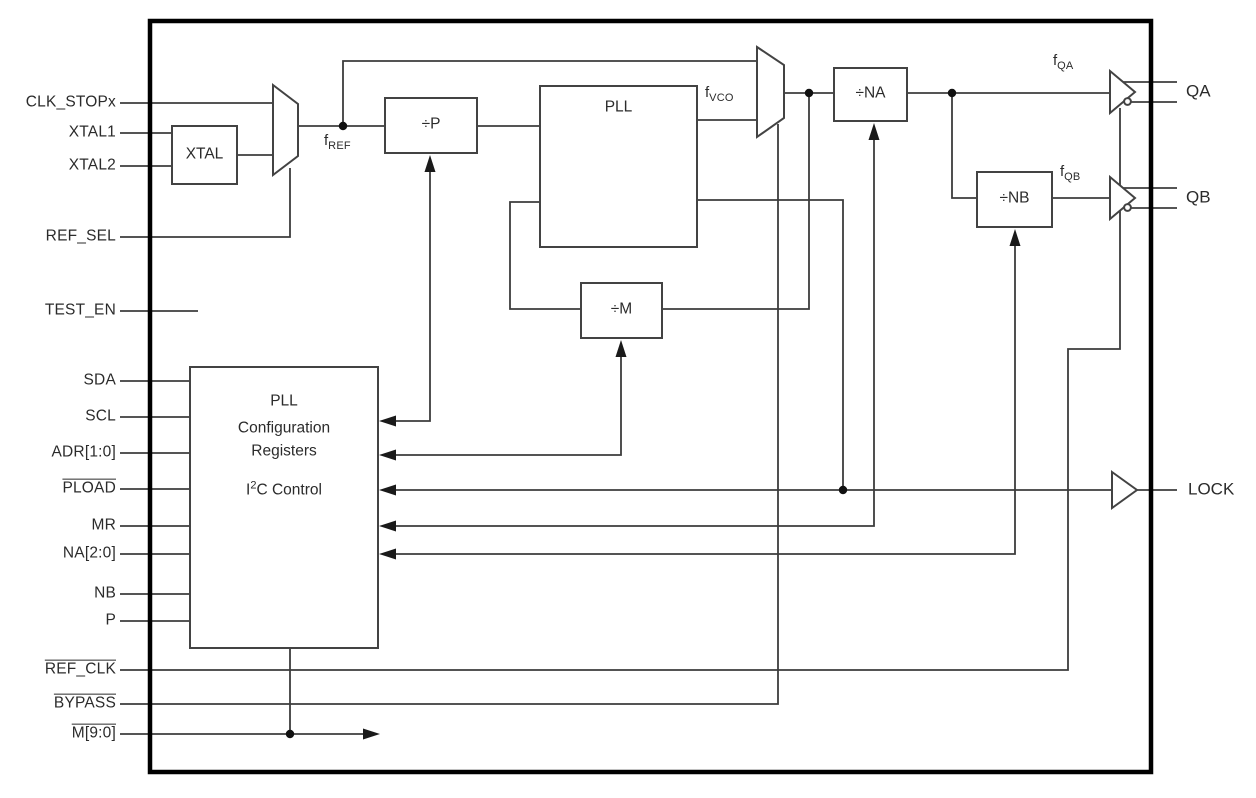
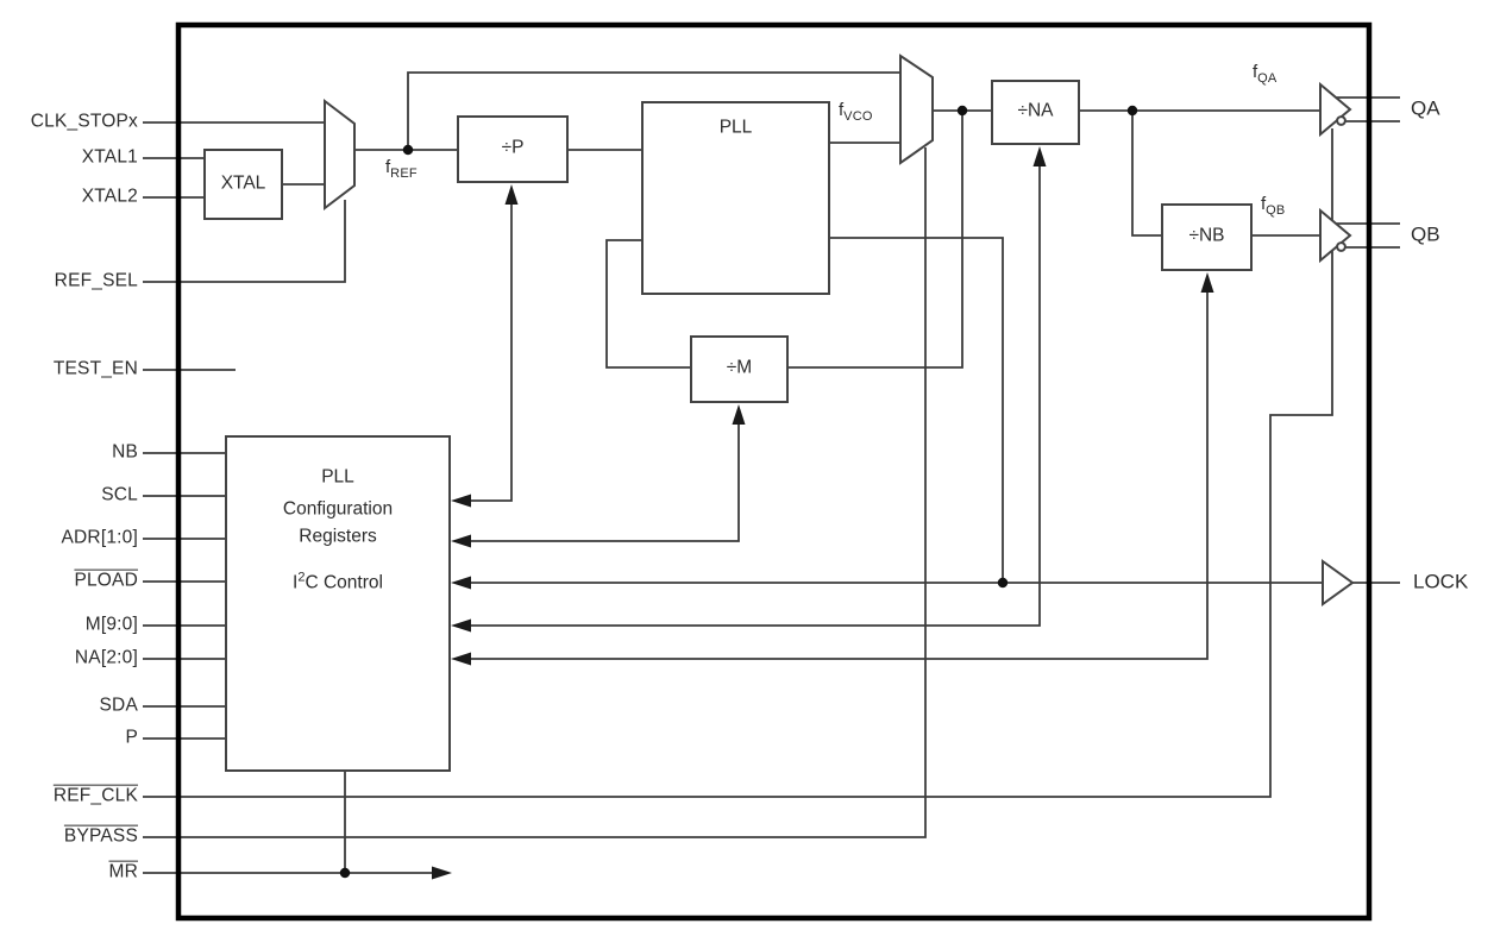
  CLK_STOPx
  XTAL1
  XTAL2
  REF_SEL
  TEST_EN
- SDA
+ NB
  SCL
  ADR[1:0]
  PLOAD
- MR
+ M[9:0]
  NA[2:0]
- NB
+ SDA
  P
  REF_CLK
  BYPASS
- M[9:0]
+ MR
  QA
  QB
  LOCK
  XTAL
  ÷P
  PLL
  ÷M
  ÷NA
  ÷NB
  PLL
  Configuration
  Registers
  I2C Control
  fREF
  fVCO
  fQA
  fQB
